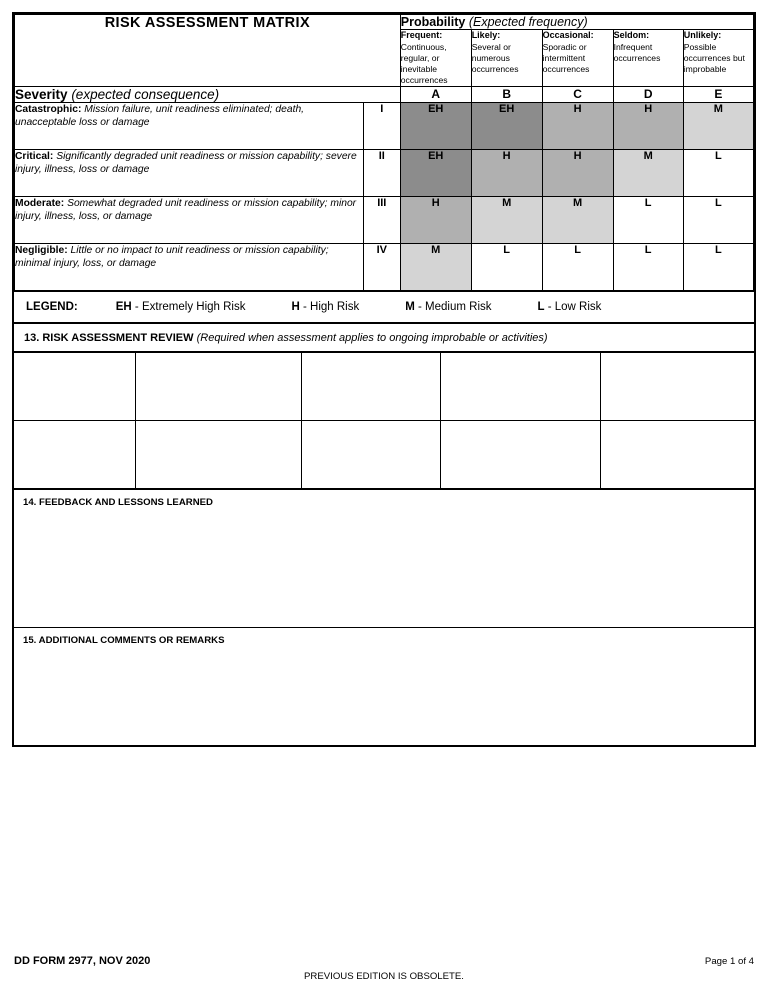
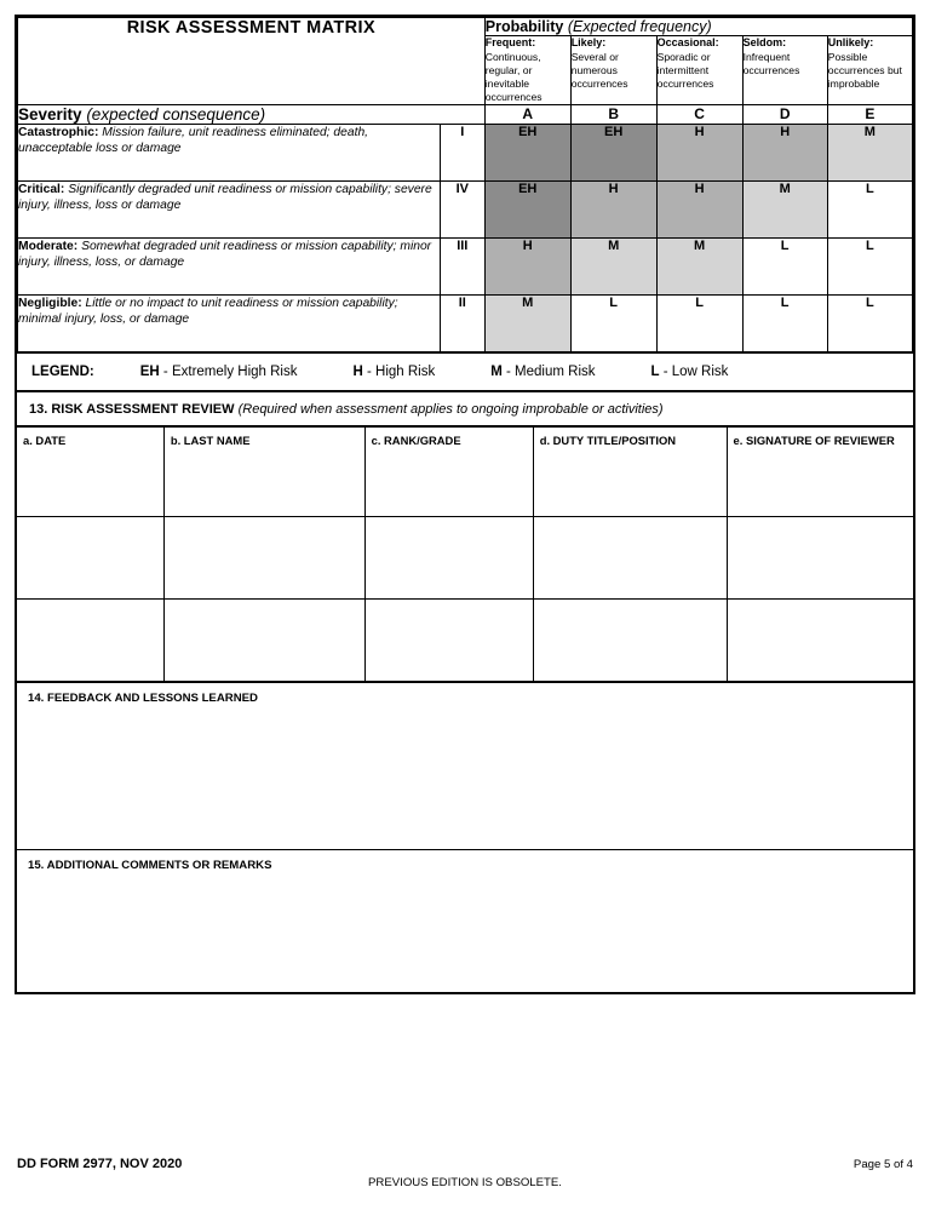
  RISK ASSESSMENT MATRIX	Probability (Expected frequency)
  Frequent: Continuous, regular, or inevitable occurrences	Likely: Several or numerous occurrences	Occasional: Sporadic or intermittent occurrences	Seldom: Infrequent occurrences	Unlikely: Possible occurrences but improbable
  Severity (expected consequence)	A	B	C	D	E
  Catastrophic: Mission failure, unit readiness eliminated; death, unacceptable loss or damage	I	EH	EH	H	H	M
- Critical: Significantly degraded unit readiness or mission capability; severe injury, illness, loss or damage	II	EH	H	H	M	L
+ Critical: Significantly degraded unit readiness or mission capability; severe injury, illness, loss or damage	IV	EH	H	H	M	L
  Moderate: Somewhat degraded unit readiness or mission capability; minor injury, illness, loss, or damage	III	H	M	M	L	L
- Negligible: Little or no impact to unit readiness or mission capability; minimal injury, loss, or damage	IV	M	L	L	L	L
+ Negligible: Little or no impact to unit readiness or mission capability; minimal injury, loss, or damage	II	M	L	L	L	L
  LEGEND:
  EH - Extremely High Risk
  H - High Risk
  M - Medium Risk
  L - Low Risk
  13. RISK ASSESSMENT REVIEW (Required when assessment applies to ongoing improbable or activities)
+ a. DATE	b. LAST NAME	c. RANK/GRADE	d. DUTY TITLE/POSITION	e. SIGNATURE OF REVIEWER
  14. FEEDBACK AND LESSONS LEARNED
  15. ADDITIONAL COMMENTS OR REMARKS
  DD FORM 2977, NOV 2020
  PREVIOUS EDITION IS OBSOLETE.
- Page 1 of 4
+ Page 5 of 4
